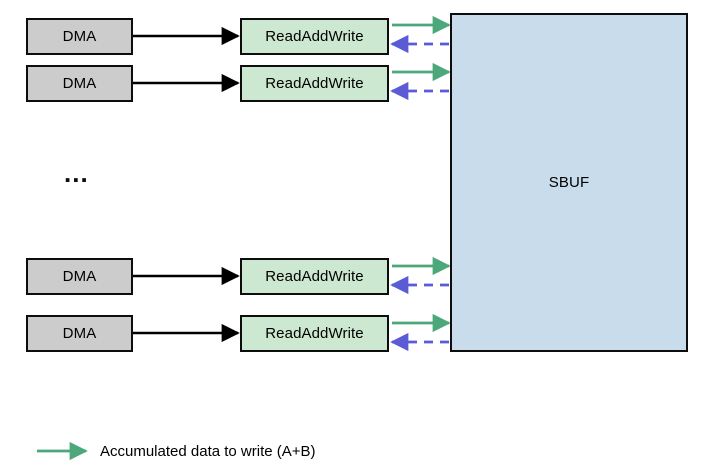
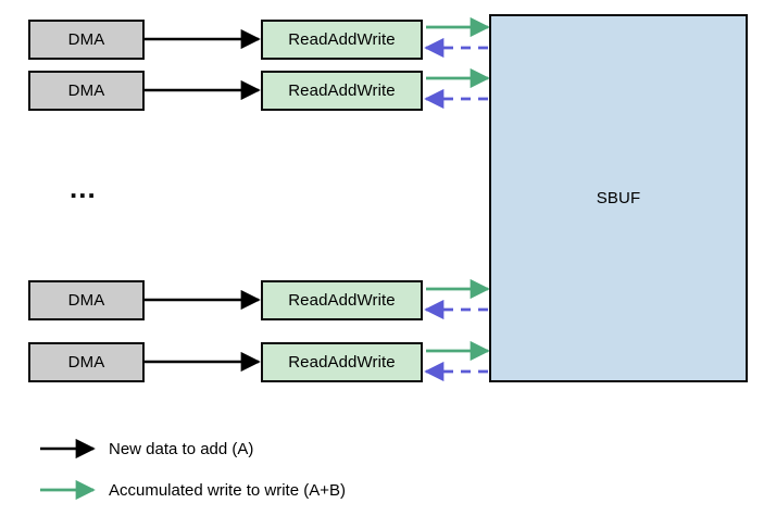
  DMA
  DMA
  DMA
  DMA
  ReadAddWrite
  ReadAddWrite
  ReadAddWrite
  ReadAddWrite
  SBUF
  ...
+ New data to add (A)
- Accumulated data to write (A+B)
+ Accumulated write to write (A+B)
